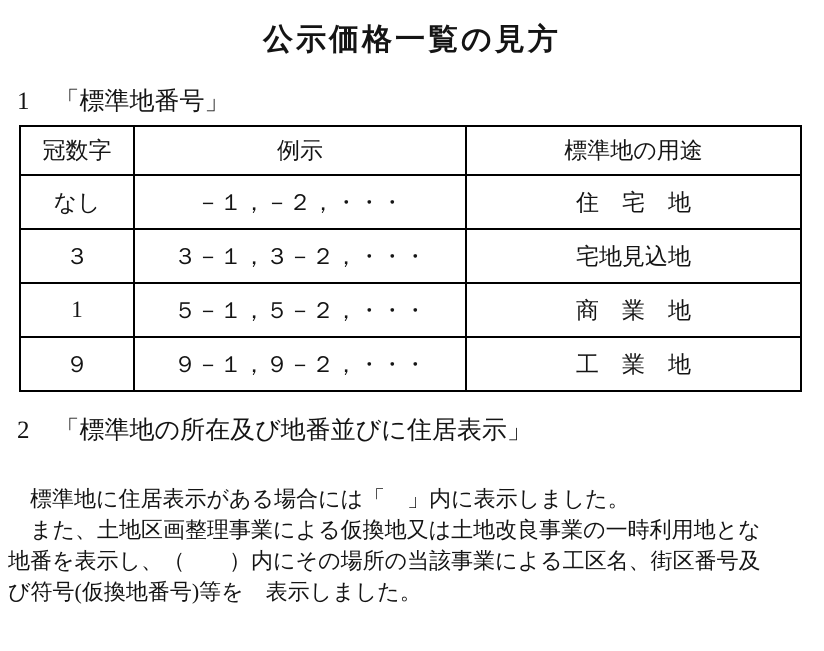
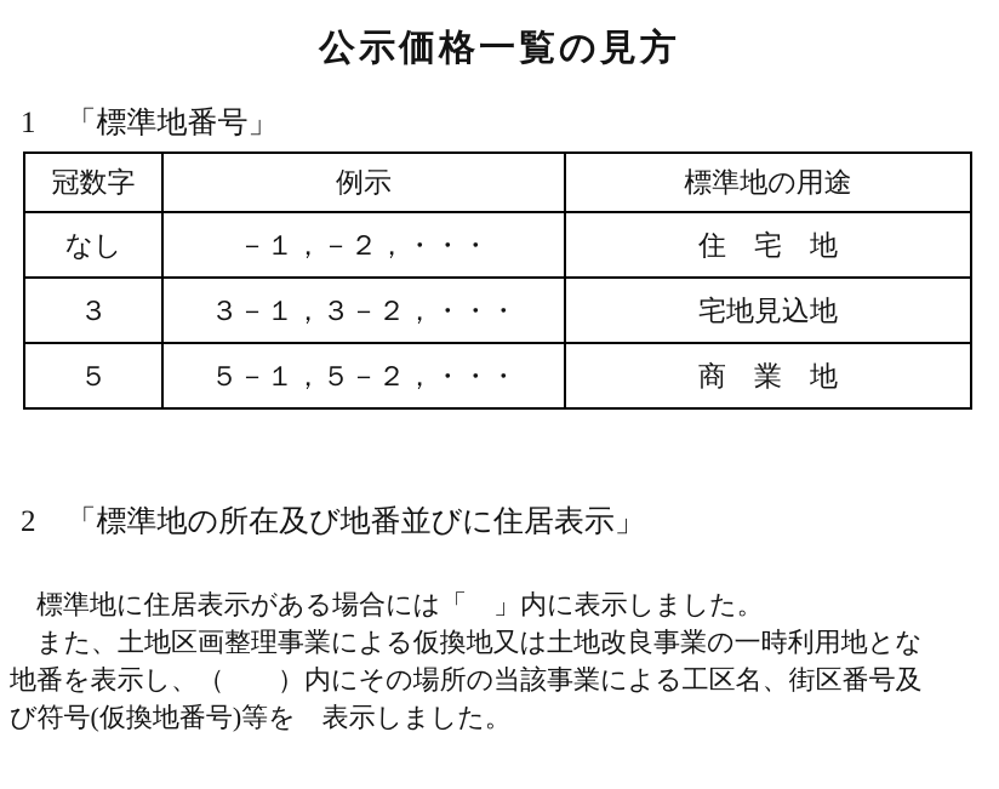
  公示価格一覧の見方
  1 「標準地番号」
  冠数字	例示	標準地の用途
  なし	－１，－２，・・・	住 宅 地
  ３	３－１，３－２，・・・	宅地見込地
- 1	５－１，５－２，・・・	商 業 地
+ ５	５－１，５－２，・・・	商 業 地
- ９	９－１，９－２，・・・	工 業 地
  2 「標準地の所在及び地番並びに住居表示」
  標準地に住居表示がある場合には「 」内に表示しました。
  また、土地区画整理事業による仮換地又は土地改良事業の一時利用地とな
  地番を表示し、（ ）内にその場所の当該事業による工区名、街区番号及
  び符号(仮換地番号)等を 表示しました。
